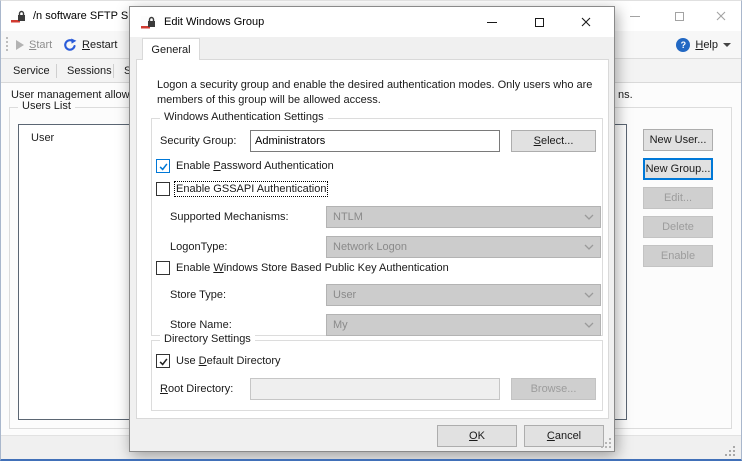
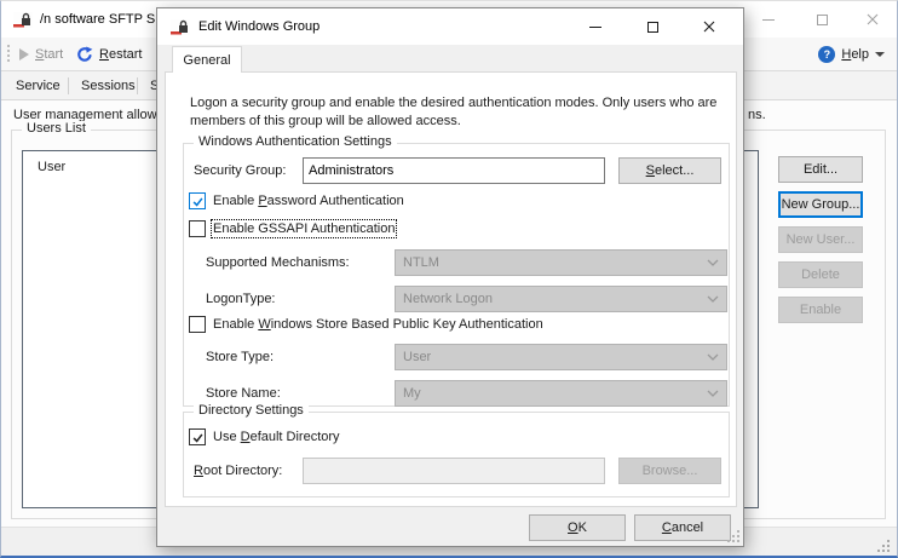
  /n software SFTP S
  Start
  Restart
  ?
  Help
  Service
  Sessions
  User management allow
  ns.
  Users List
  User
- New User...
+ Edit...
  New Group...
- Edit...
+ New User...
  Delete
  Enable
  Edit Windows Group
  General
  Logon a security group and enable the desired authentication modes. Only users who are members of this group will be allowed access.
  Windows Authentication Settings
  Security Group:
  Administrators
  Select...
  Enable Password Authentication
  Enable GSSAPI Authentication
  Supported Mechanisms:
  NTLM
  LogonType:
  Network Logon
  Enable Windows Store Based Public Key Authentication
  Store Type:
  User
  Store Name:
  My
  Directory Settings
  Use Default Directory
  Root Directory:
  Browse...
  OK
  Cancel
